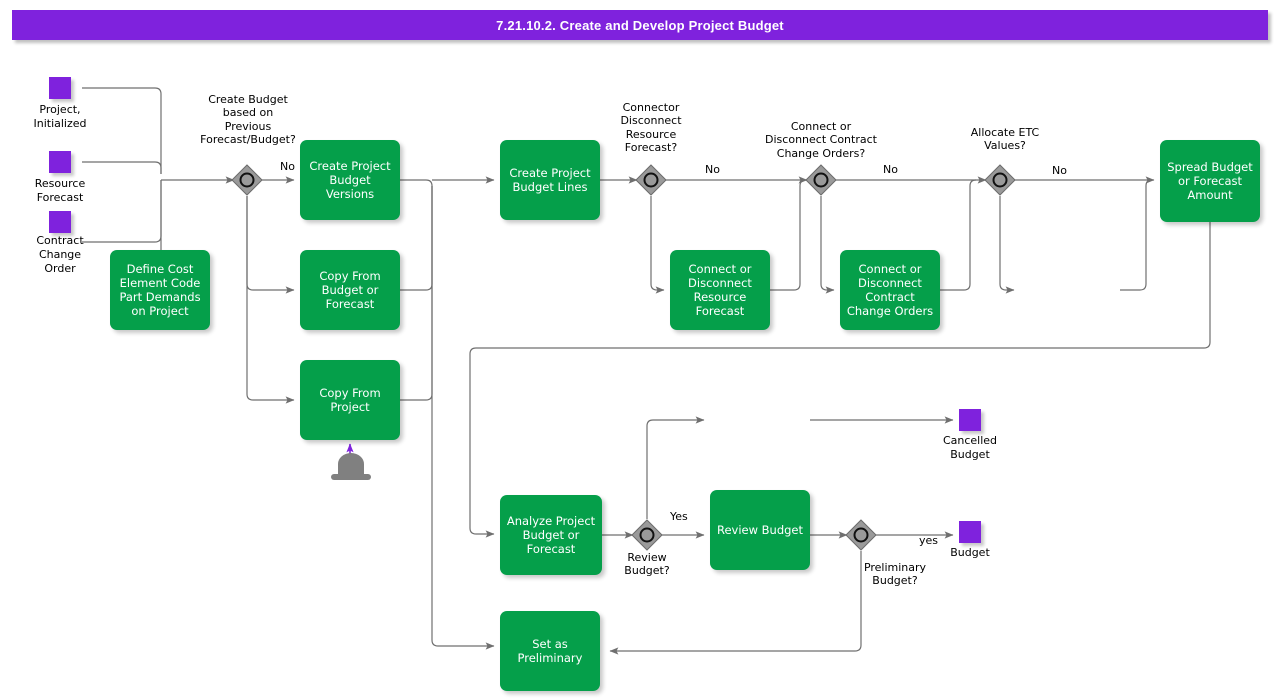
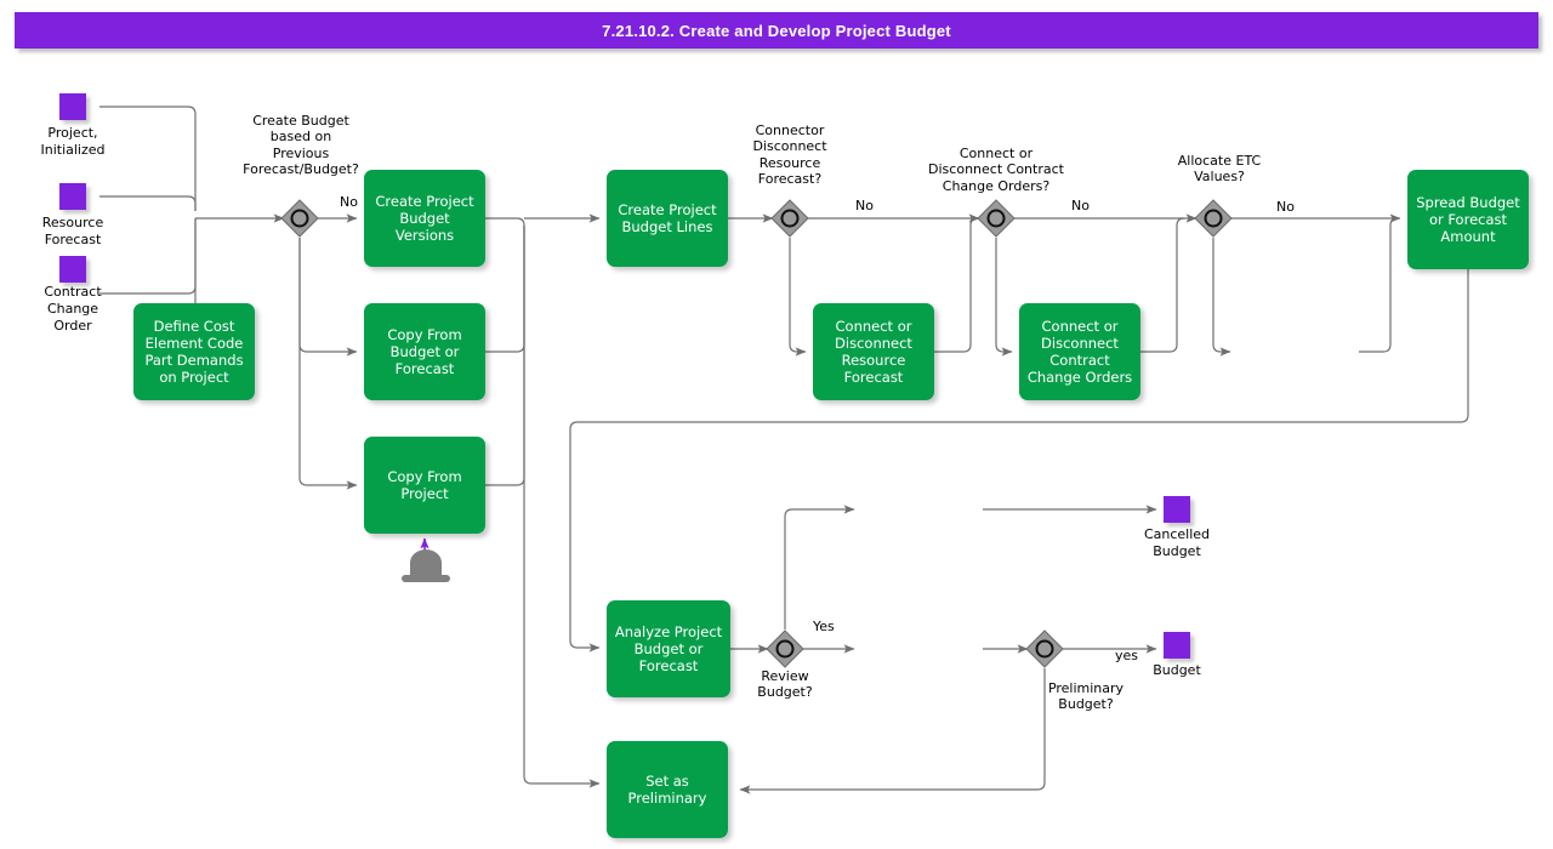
  7.21.10.2. Create and Develop Project Budget
  Project,
  Initialized
  Resource
  Forecast
  Contract
  Change
  Order
  Cancelled
  Budget
  Budget
  Define Cost
  Element Code
  Part Demands
  on Project
  Create Project
  Budget Versions
  Copy From
  Budget or
  Forecast
  Copy From
  Project
  Create Project
  Budget Lines
  Connect or
  Disconnect
  Resource
  Forecast
  Connect or
  Disconnect
  Contract
  Change Orders
  Spread Budget
  or Forecast
  Amount
  Analyze Project
  Budget or
  Forecast
- Review Budget
  Set as
  Preliminary
  Create Budget
  based on
  Previous
  Forecast/Budget?
  Connector
  Disconnect
  Resource
  Forecast?
  Connect or
  Disconnect Contract
  Change Orders?
  Allocate ETC
  Values?
  Review
  Budget?
  Preliminary
  Budget?
  No
  No
  No
  No
  Yes
  yes
